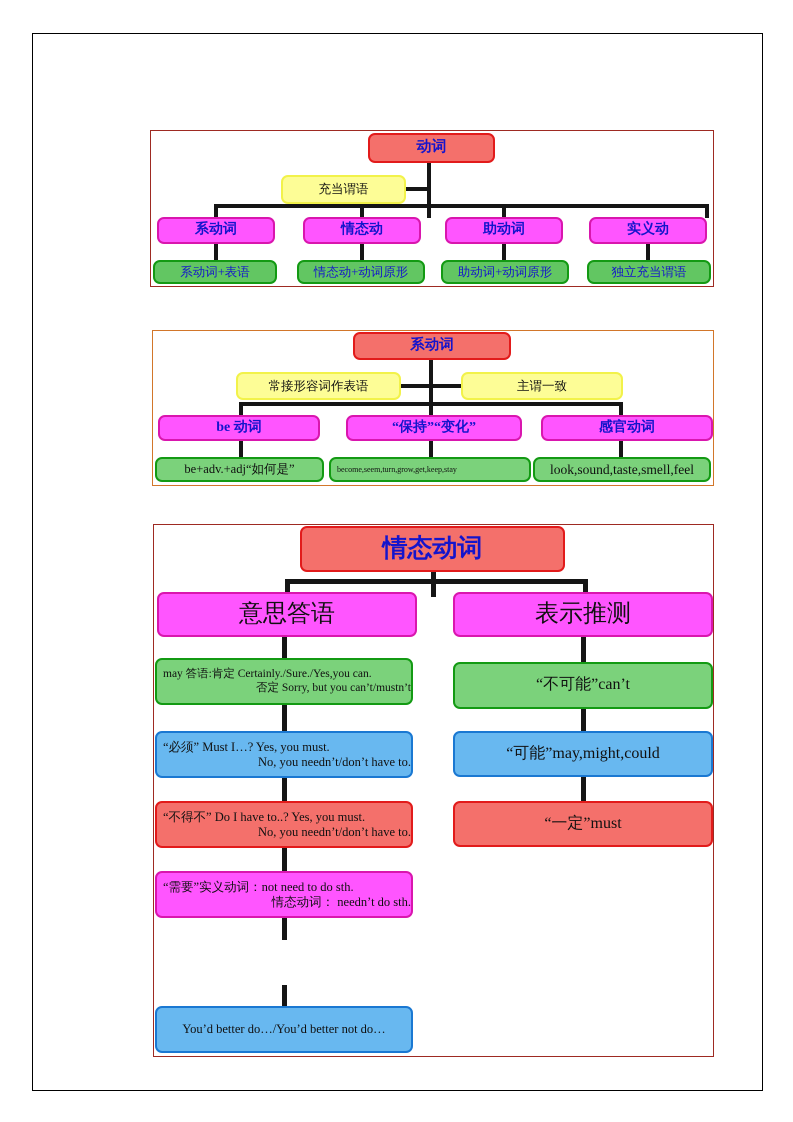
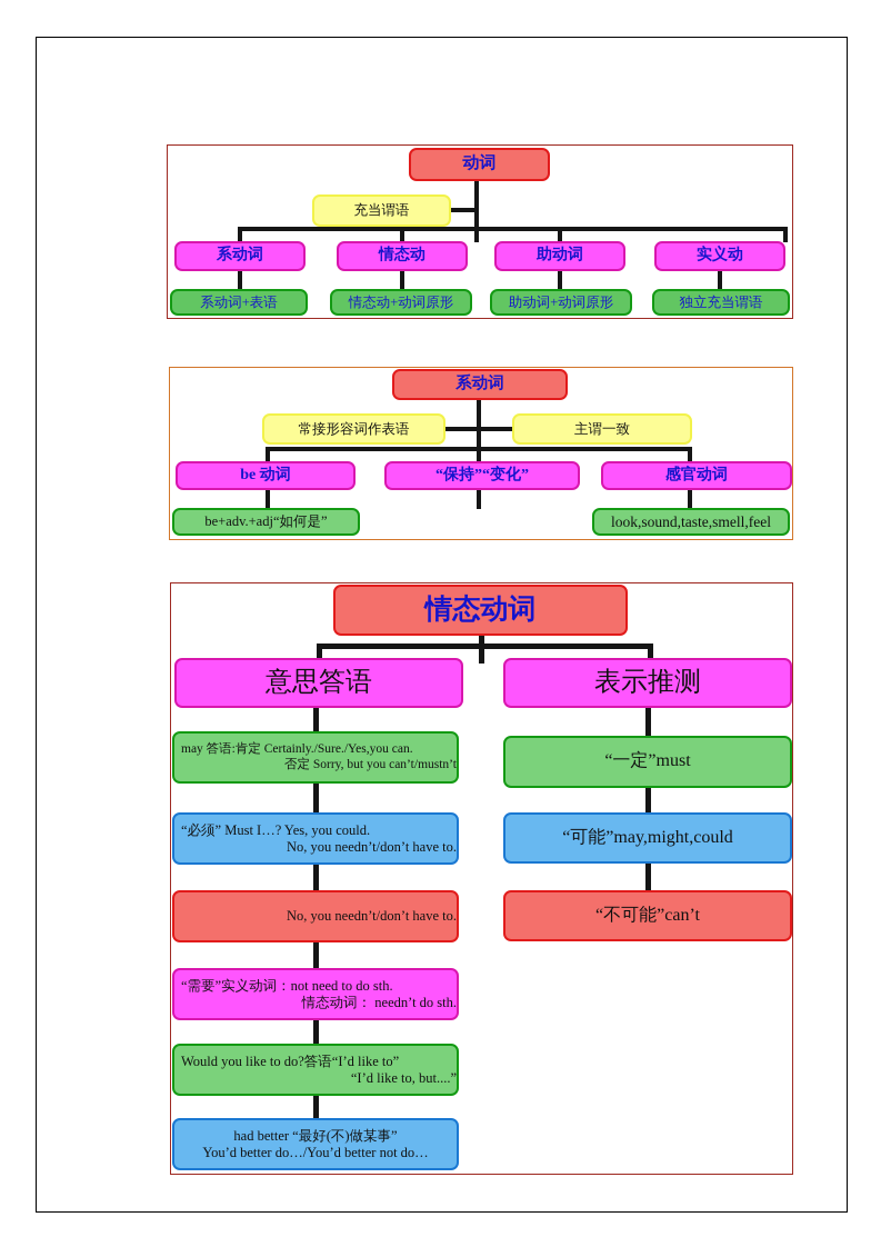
  动词
  充当谓语
  系动词
  情态动
  助动词
  实义动
  系动词+表语
  情态动+动词原形
  助动词+动词原形
  独立充当谓语
  系动词
  常接形容词作表语
  主谓一致
  be 动词
  “保持”“变化”
  感官动词
  be+adv.+adj“如何是”
- become,seem,turn,grow,get,keep,stay
  look,sound,taste,smell,feel
  情态动词
  意思答语
  表示推测
  may 答语:肯定 Certainly./Sure./Yes,you can.
  否定 Sorry, but you can’t/mustn’t
- “必须” Must I…? Yes, you must.
+ “必须” Must I…? Yes, you could.
  No, you needn’t/don’t have to.
- “不得不” Do I have to..? Yes, you must.
  No, you needn’t/don’t have to.
  “需要”实义动词：not need to do sth.
  情态动词： needn’t do sth.
+ Would you like to do?答语“I’d like to”
+ “I’d like to, but....”
+ had better “最好(不)做某事”
  You’d better do…/You’d better not do…
- “不可能”can’t
+ “一定”must
  “可能”may,might,could
- “一定”must
+ “不可能”can’t
